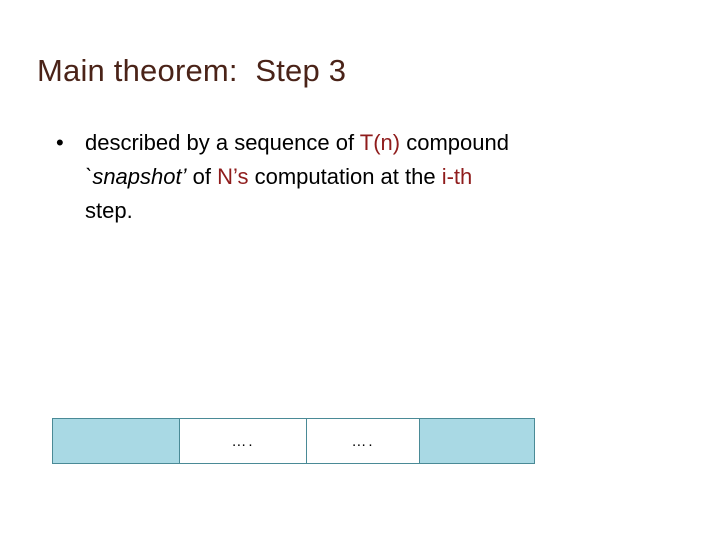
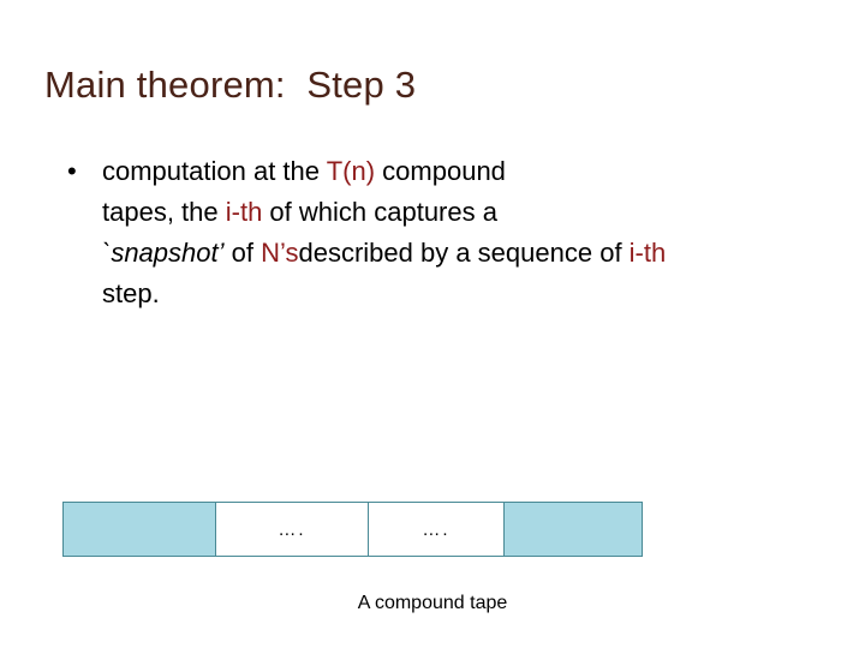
  Main theorem: Step 3
  •
- described by a sequence of T(n) compound
+ computation at the T(n) compound
+ tapes, the i-th of which captures a
- `snapshot’ of N’s computation at the i-th
+ `snapshot’ of N’sdescribed by a sequence of i-th
  step.
  ….
  ….
+ A compound tape
